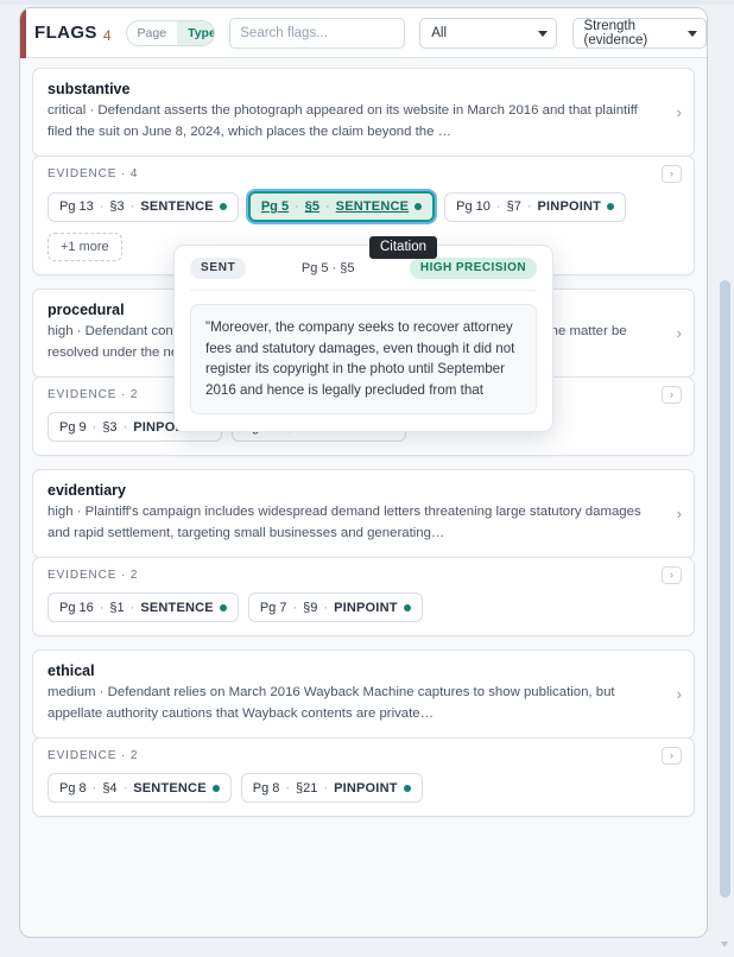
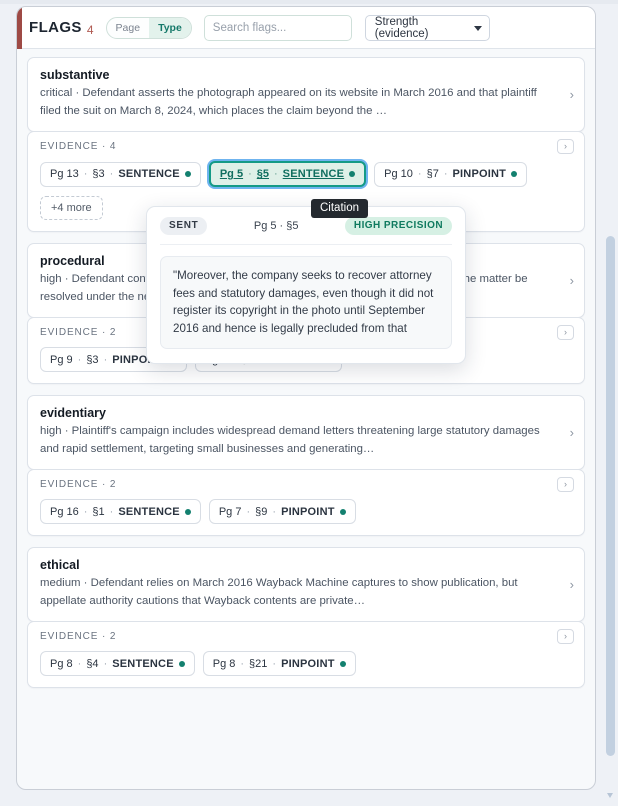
  FLAGS
  4
  Page
  Type
  Search flags...
- All
  Strength (evidence)
  substantive
- critical · Defendant asserts the photograph appeared on its website in March 2016 and that plaintiff filed the suit on June 8, 2024, which places the claim beyond the …
+ critical · Defendant asserts the photograph appeared on its website in March 2016 and that plaintiff filed the suit on March 8, 2024, which places the claim beyond the …
  ›
  EVIDENCE · 4
  ›
  Pg 13
  ·
  §3
  ·
  SENTENCE
  Pg 5
  ·
  §5
  ·
  SENTENCE
  Pg 10
  ·
  §7
  ·
  PINPOINT
- +1 more
+ +4 more
  procedural
  ›
  EVIDENCE · 2
  ›
  Pg 9
  ·
  §3
  ·
  evidentiary
  high · Plaintiff's campaign includes widespread demand letters threatening large statutory damages and rapid settlement, targeting small businesses and generating…
  ›
  EVIDENCE · 2
  ›
  Pg 16
  ·
  §1
  ·
  SENTENCE
  Pg 7
  ·
  §9
  ·
  PINPOINT
  ethical
  medium · Defendant relies on March 2016 Wayback Machine captures to show publication, but appellate authority cautions that Wayback contents are private…
  ›
  EVIDENCE · 2
  ›
  Pg 8
  ·
  §4
  ·
  SENTENCE
  Pg 8
  ·
  §21
  ·
  PINPOINT
  SENT
  Pg 5 · §5
  HIGH PRECISION
  "Moreover, the company seeks to recover attorney fees and statutory damages, even though it did not register its copyright in the photo until September 2016 and hence is legally precluded from that
  Citation
